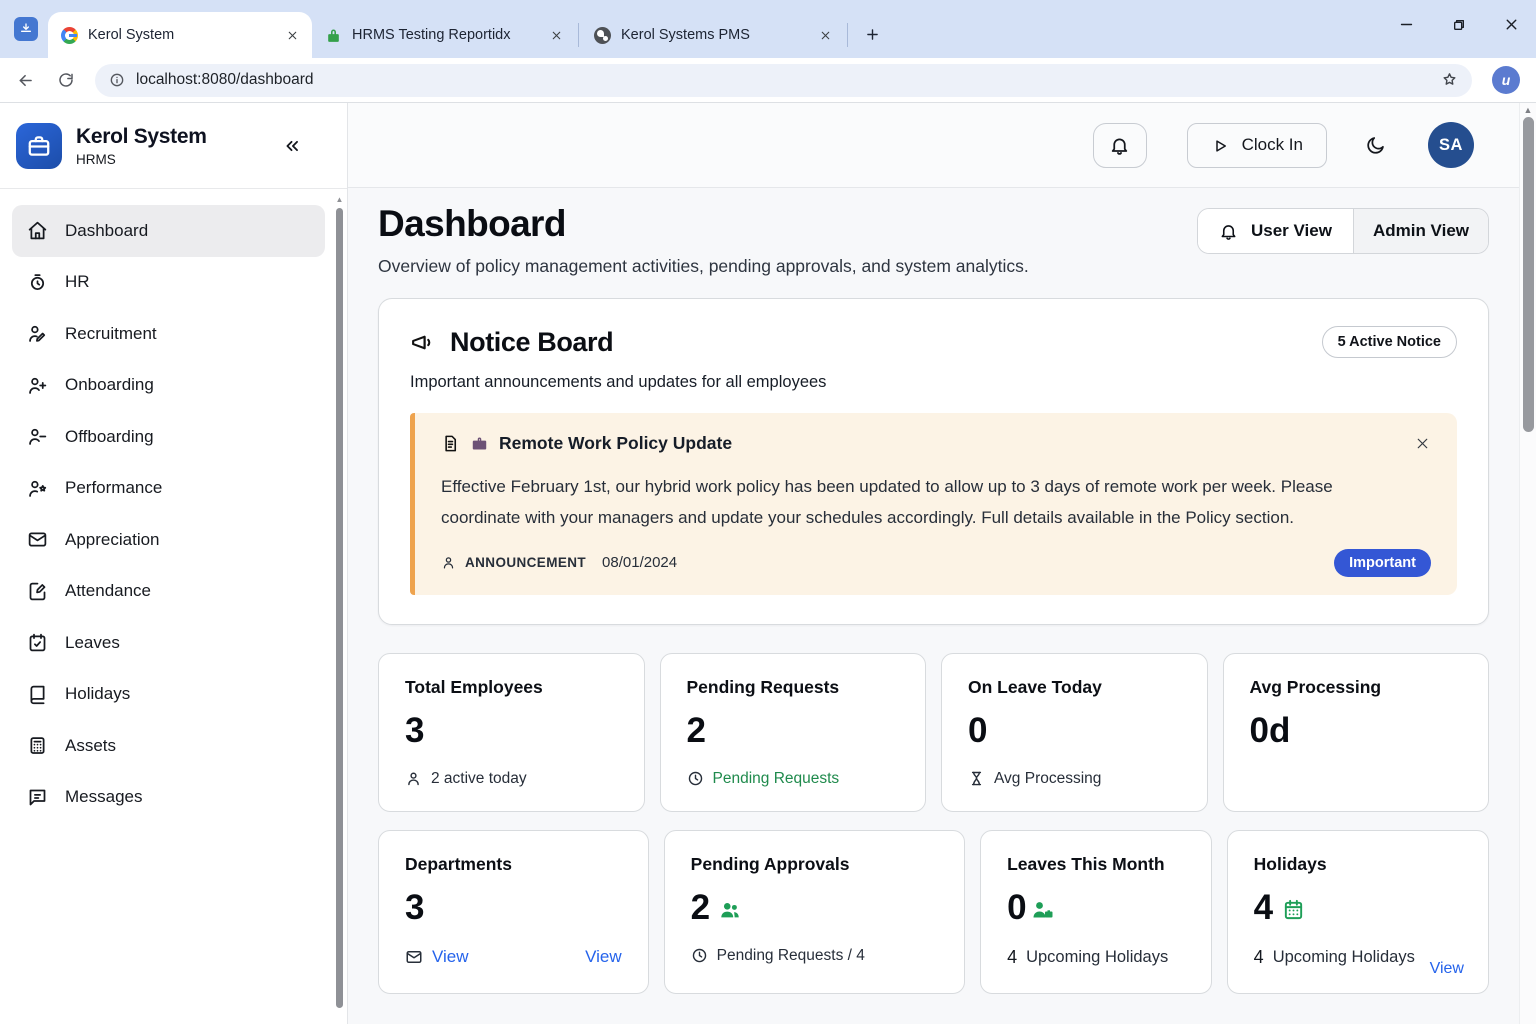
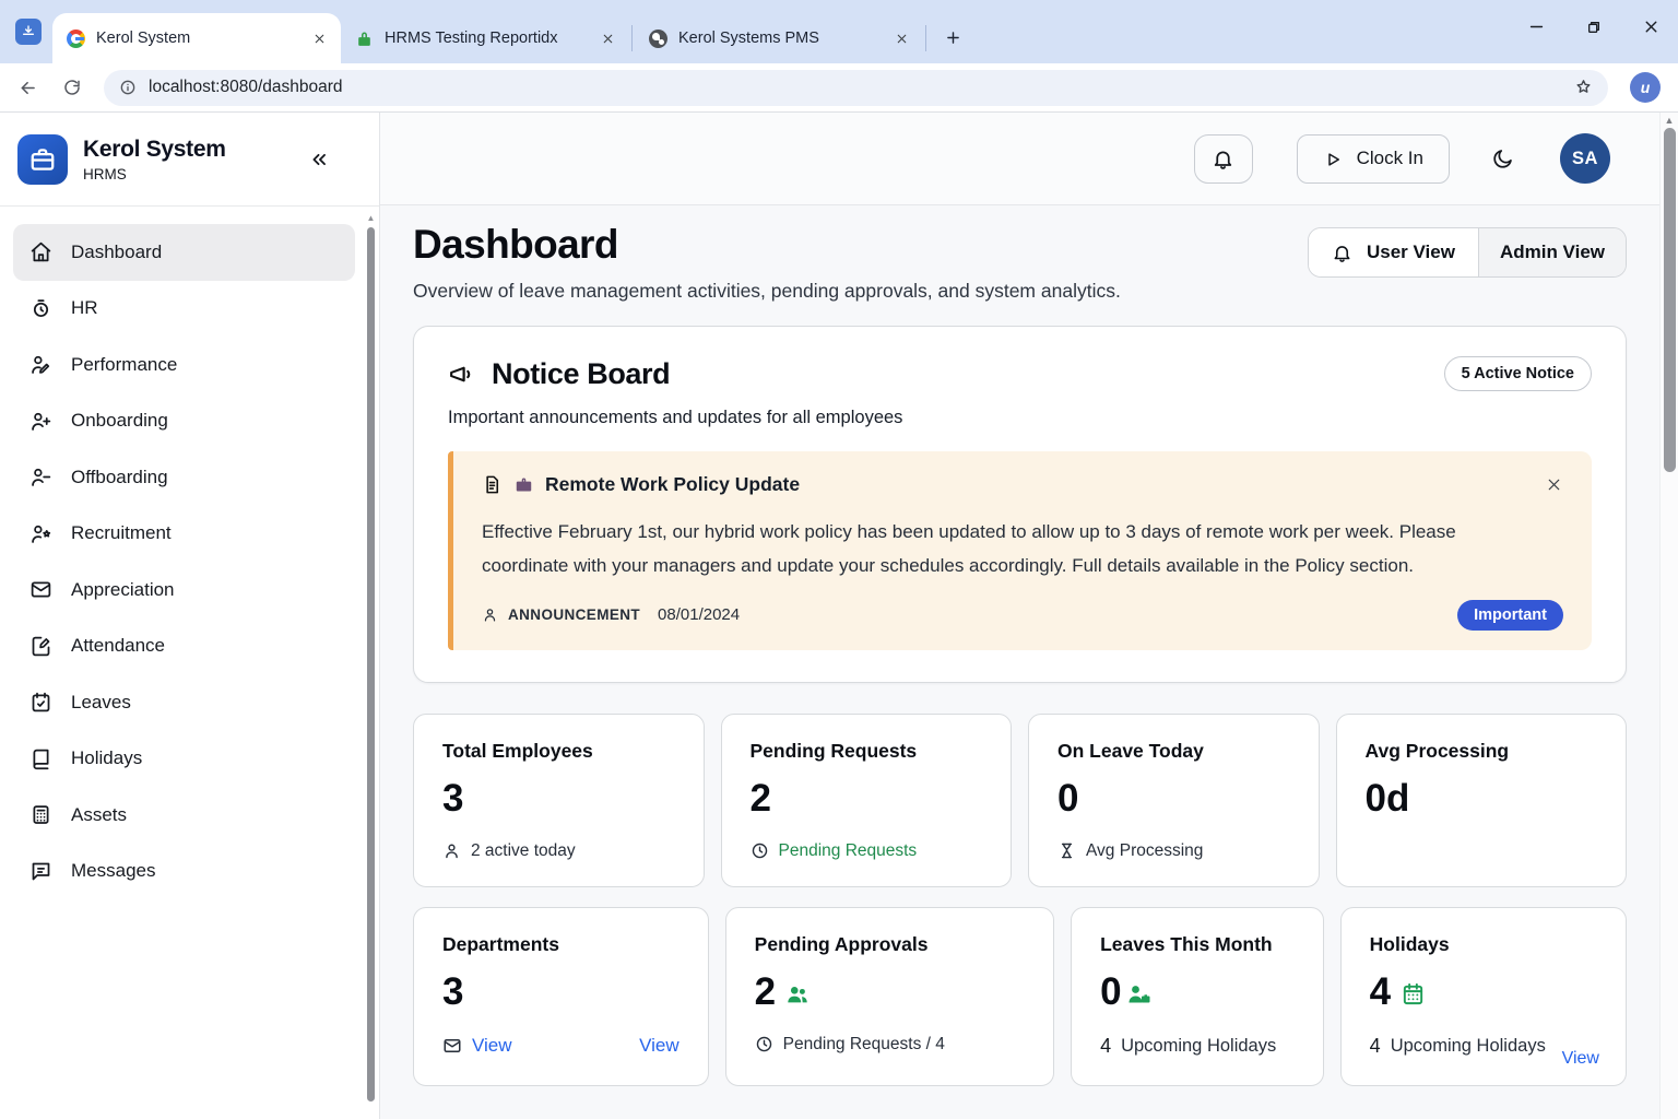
  Kerol System
  HRMS Testing Reportidx
  Kerol Systems PMS
  localhost:8080/dashboard
  u
  Kerol System
  HRMS
  Dashboard
  HR
- Recruitment
+ Performance
  Onboarding
  Offboarding
- Performance
+ Recruitment
  Appreciation
  Attendance
  Leaves
  Holidays
  Assets
  Messages
  ▲
  Clock In
  SA
  Dashboard
- Overview of policy management activities, pending approvals, and system analytics.
+ Overview of leave management activities, pending approvals, and system analytics.
  User View
  Admin View
  Notice Board
  5 Active Notice
  Important announcements and updates for all employees
  Remote Work Policy Update
  Effective February 1st, our hybrid work policy has been updated to allow up to 3 days of remote work per week. Please coordinate with your managers and update your schedules accordingly. Full details available in the Policy section.
  ANNOUNCEMENT
  08/01/2024
  Important
  Total Employees
  3
  2 active today
  Pending Requests
  2
  Pending Requests
  On Leave Today
  0
  Avg Processing
  Avg Processing
  0d
  Departments
  3
  View
  View
  Pending Approvals
  2
  Pending Requests / 4
  Leaves This Month
  0
  4
  Upcoming Holidays
  Holidays
  4
  4
  Upcoming Holidays
  View
  ▲
